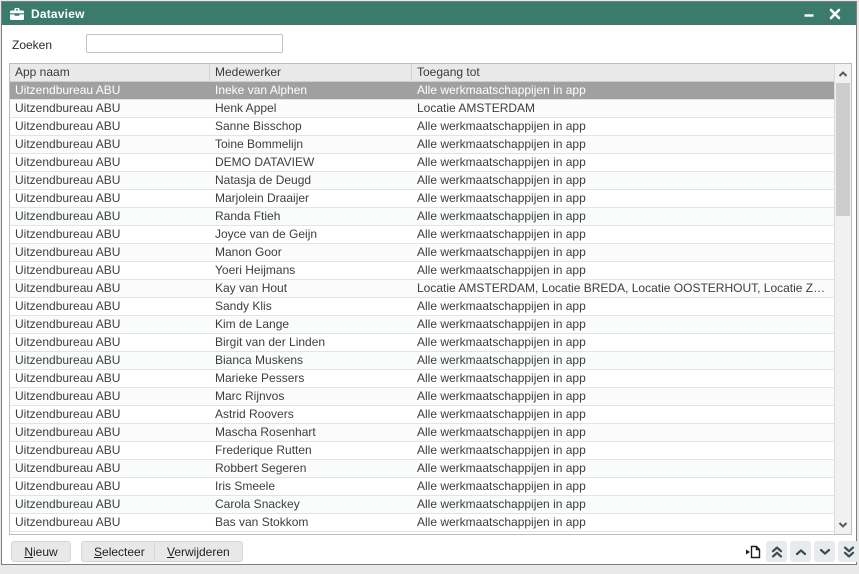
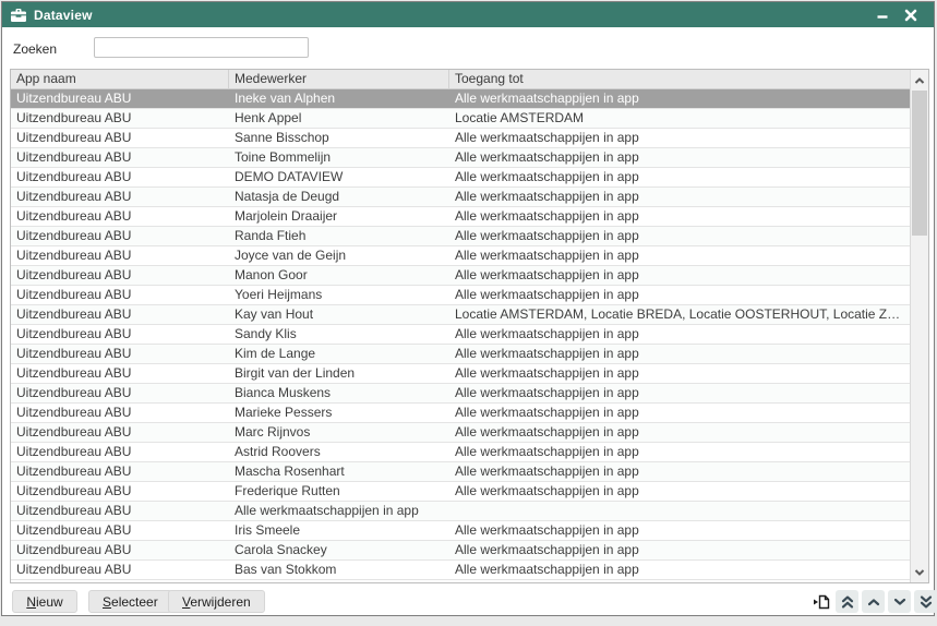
  Dataview
  Zoeken
  App naam
  Medewerker
  Toegang tot
  Uitzendbureau ABU
  Ineke van Alphen
  Alle werkmaatschappijen in app
  Uitzendbureau ABU
  Henk Appel
  Locatie AMSTERDAM
  Uitzendbureau ABU
  Sanne Bisschop
  Alle werkmaatschappijen in app
  Uitzendbureau ABU
  Toine Bommelijn
  Alle werkmaatschappijen in app
  Uitzendbureau ABU
  DEMO DATAVIEW
  Alle werkmaatschappijen in app
  Uitzendbureau ABU
  Natasja de Deugd
  Alle werkmaatschappijen in app
  Uitzendbureau ABU
  Marjolein Draaijer
  Alle werkmaatschappijen in app
  Uitzendbureau ABU
  Randa Ftieh
  Alle werkmaatschappijen in app
  Uitzendbureau ABU
  Joyce van de Geijn
  Alle werkmaatschappijen in app
  Uitzendbureau ABU
  Manon Goor
  Alle werkmaatschappijen in app
  Uitzendbureau ABU
  Yoeri Heijmans
  Alle werkmaatschappijen in app
  Uitzendbureau ABU
  Kay van Hout
  Locatie AMSTERDAM, Locatie BREDA, Locatie OOSTERHOUT, Locatie ZUID
  Uitzendbureau ABU
  Sandy Klis
  Alle werkmaatschappijen in app
  Uitzendbureau ABU
  Kim de Lange
  Alle werkmaatschappijen in app
  Uitzendbureau ABU
  Birgit van der Linden
  Alle werkmaatschappijen in app
  Uitzendbureau ABU
  Bianca Muskens
  Alle werkmaatschappijen in app
  Uitzendbureau ABU
  Marieke Pessers
  Alle werkmaatschappijen in app
  Uitzendbureau ABU
  Marc Rijnvos
  Alle werkmaatschappijen in app
  Uitzendbureau ABU
  Astrid Roovers
  Alle werkmaatschappijen in app
  Uitzendbureau ABU
  Mascha Rosenhart
  Alle werkmaatschappijen in app
  Uitzendbureau ABU
  Frederique Rutten
  Alle werkmaatschappijen in app
  Uitzendbureau ABU
- Robbert Segeren
  Alle werkmaatschappijen in app
  Uitzendbureau ABU
  Iris Smeele
  Alle werkmaatschappijen in app
  Uitzendbureau ABU
  Carola Snackey
  Alle werkmaatschappijen in app
  Uitzendbureau ABU
  Bas van Stokkom
  Alle werkmaatschappijen in app
  Nieuw
  Selecteer
  Verwijderen
